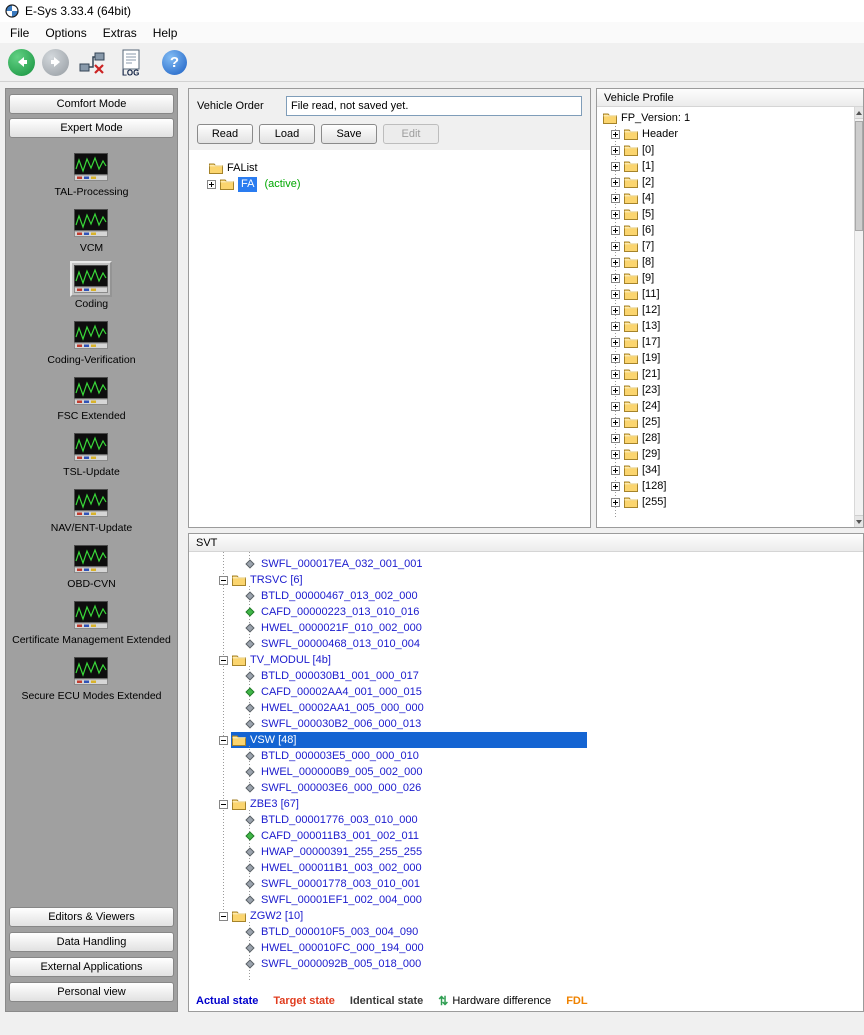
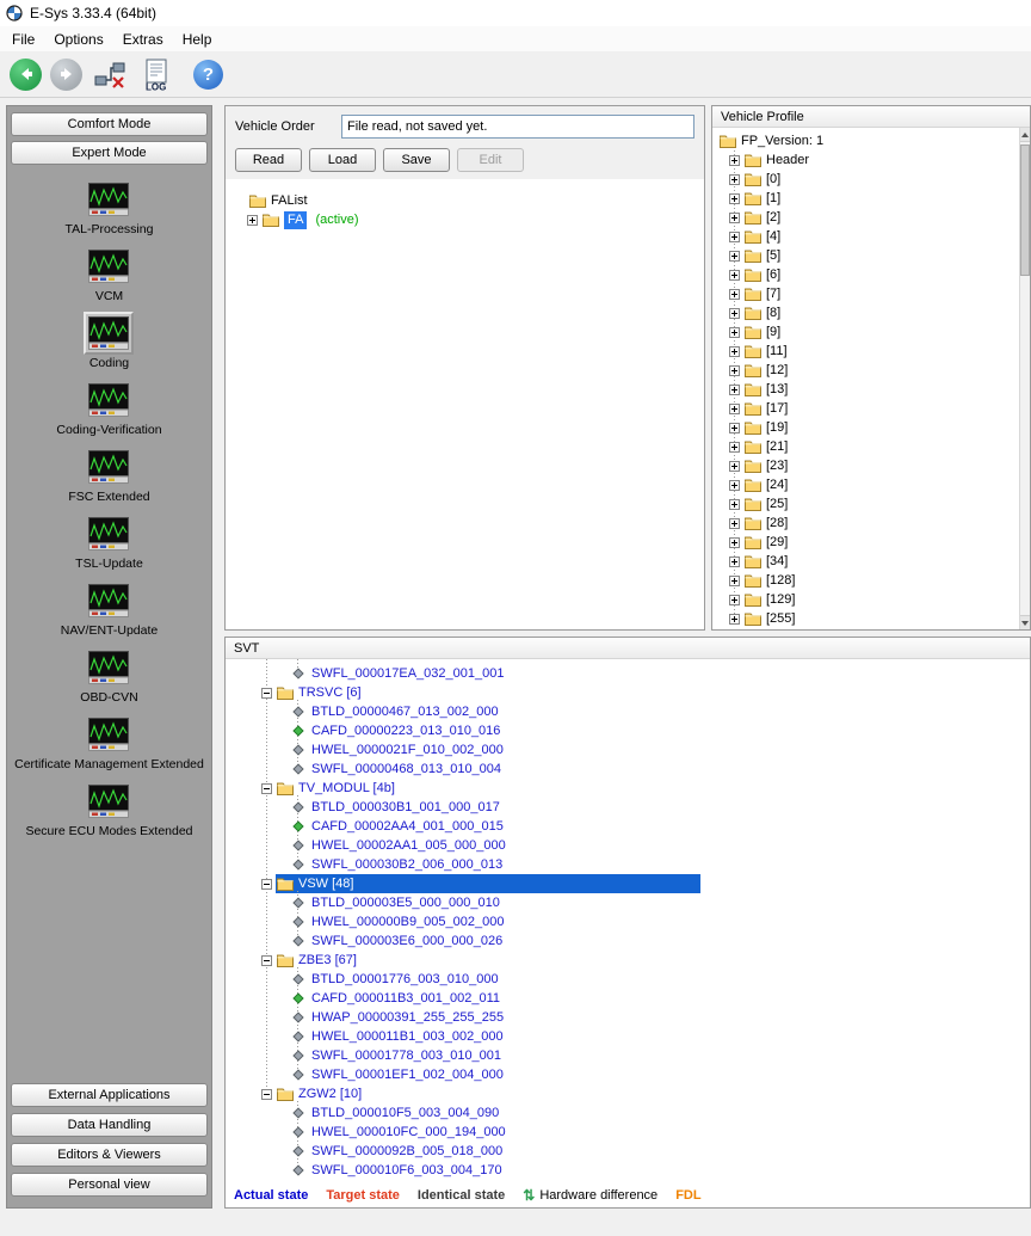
  E-Sys 3.33.4 (64bit)
  File
  Options
  Extras
  Help
  LOG
  ?
  Comfort Mode
  Expert Mode
  TAL-Processing
  VCM
  Coding
  Coding-Verification
  FSC Extended
  TSL-Update
  NAV/ENT-Update
  OBD-CVN
  Certificate Management Extended
  Secure ECU Modes Extended
- Editors & Viewers
+ External Applications
  Data Handling
- External Applications
+ Editors & Viewers
  Personal view
  Vehicle Order
  File read, not saved yet.
  Read
  Load
  Save
  Edit
  FAList
  FA
  (active)
  Vehicle Profile
  FP_Version: 1
  Header
  [0]
  [1]
  [2]
  [4]
  [5]
  [6]
  [7]
  [8]
  [9]
  [11]
  [12]
  [13]
  [17]
  [19]
  [21]
  [23]
  [24]
  [25]
  [28]
  [29]
  [34]
  [128]
+ [129]
  [255]
  SVT
  SWFL_000017EA_032_001_001
  TRSVC [6]
  BTLD_00000467_013_002_000
  CAFD_00000223_013_010_016
  HWEL_0000021F_010_002_000
  SWFL_00000468_013_010_004
  TV_MODUL [4b]
  BTLD_000030B1_001_000_017
  CAFD_00002AA4_001_000_015
  HWEL_00002AA1_005_000_000
  SWFL_000030B2_006_000_013
  VSW [48]
  BTLD_000003E5_000_000_010
  HWEL_000000B9_005_002_000
  SWFL_000003E6_000_000_026
  ZBE3 [67]
  BTLD_00001776_003_010_000
  CAFD_000011B3_001_002_011
  HWAP_00000391_255_255_255
  HWEL_000011B1_003_002_000
  SWFL_00001778_003_010_001
  SWFL_00001EF1_002_004_000
  ZGW2 [10]
  BTLD_000010F5_003_004_090
  HWEL_000010FC_000_194_000
  SWFL_0000092B_005_018_000
+ SWFL_000010F6_003_004_170
  Actual state
  Target state
  Identical state
  ⇅
  Hardware difference
  FDL
